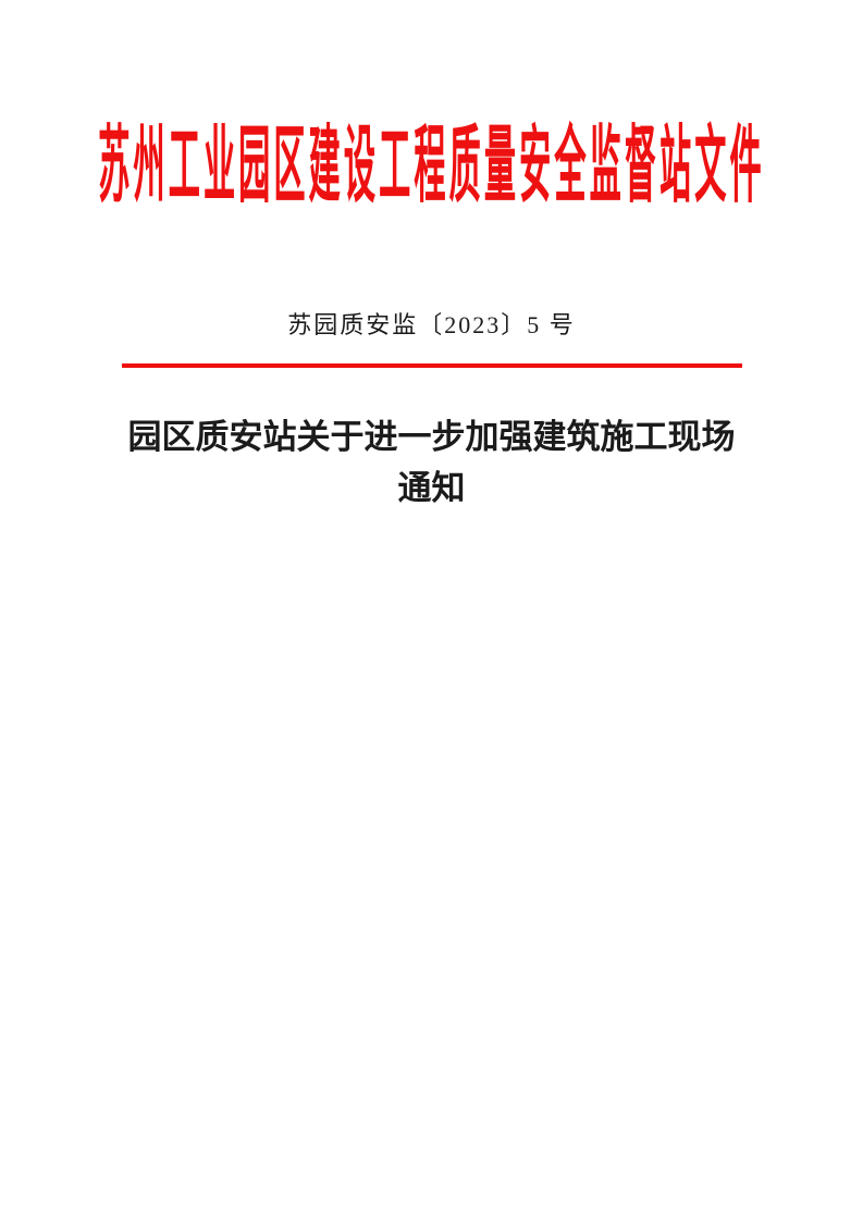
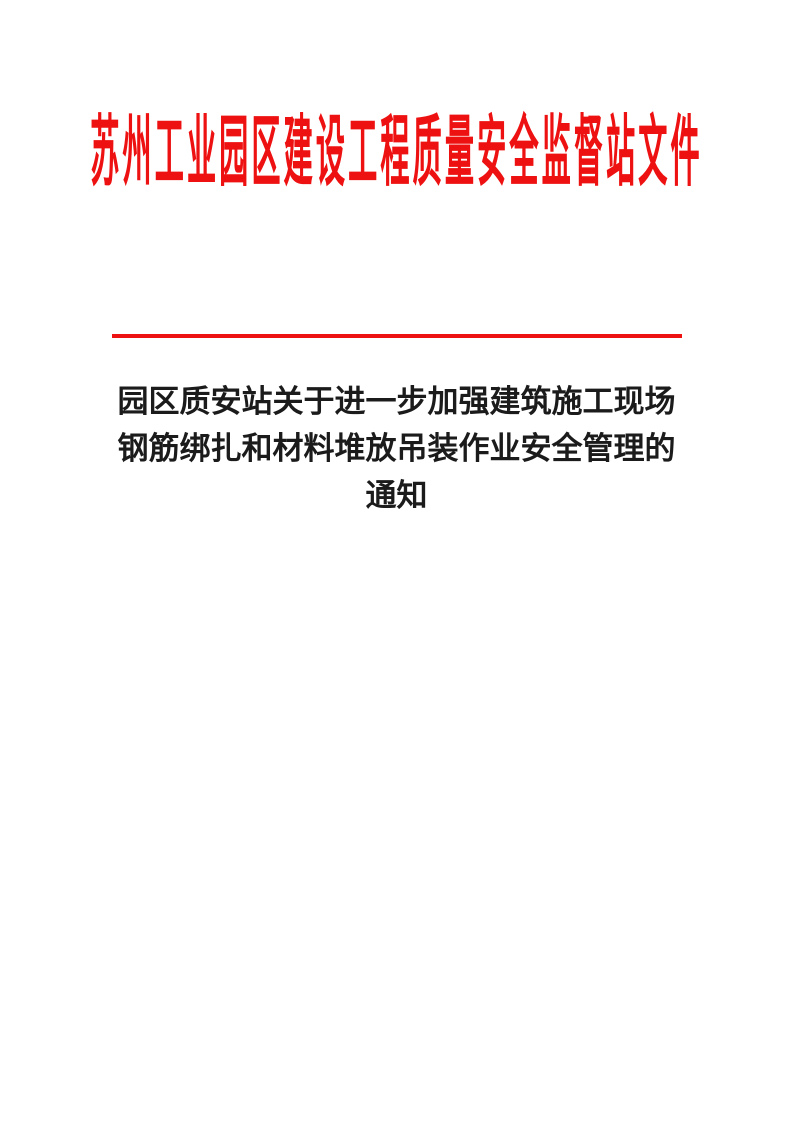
  苏州工业园区建设工程质量安全监督站文件
- 苏园质安监〔2023〕5 号
  园区质安站关于进一步加强建筑施工现场
+ 钢筋绑扎和材料堆放吊装作业安全管理的
  通知
